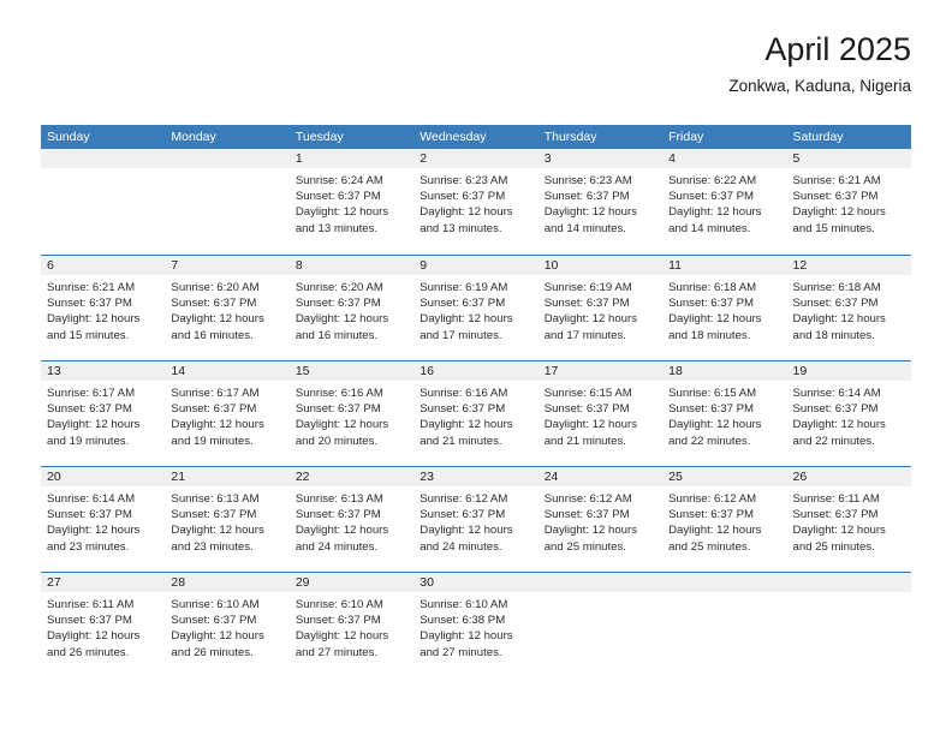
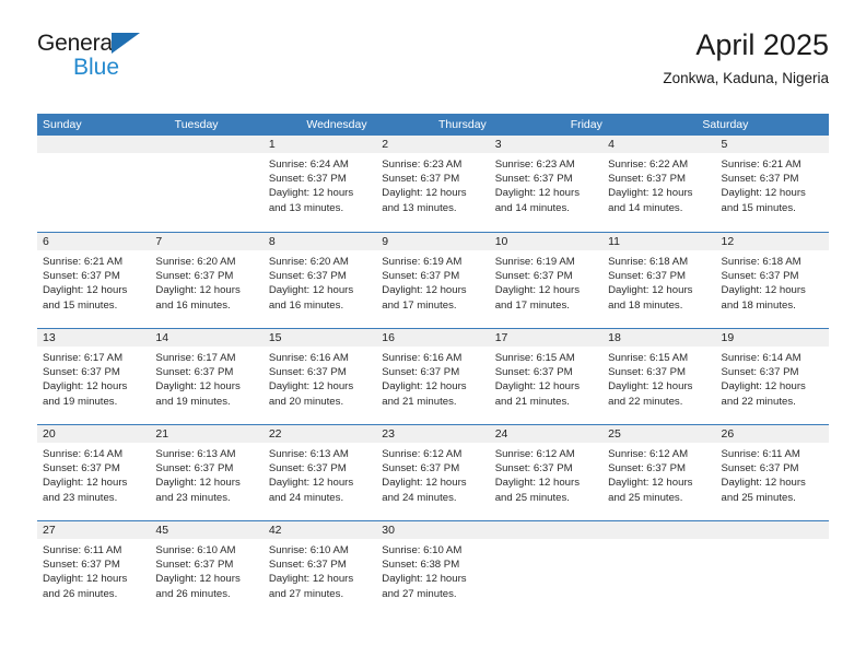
+ General
+ Blue
  April 2025
  Zonkwa, Kaduna, Nigeria
  Sunday
- Monday
  Tuesday
  Wednesday
  Thursday
  Friday
  Saturday
  1
  Sunrise: 6:24 AM
  Sunset: 6:37 PM
  Daylight: 12 hours
  and 13 minutes.
  2
  Sunrise: 6:23 AM
  Sunset: 6:37 PM
  Daylight: 12 hours
  and 13 minutes.
  3
  Sunrise: 6:23 AM
  Sunset: 6:37 PM
  Daylight: 12 hours
  and 14 minutes.
  4
  Sunrise: 6:22 AM
  Sunset: 6:37 PM
  Daylight: 12 hours
  and 14 minutes.
  5
  Sunrise: 6:21 AM
  Sunset: 6:37 PM
  Daylight: 12 hours
  and 15 minutes.
  6
  Sunrise: 6:21 AM
  Sunset: 6:37 PM
  Daylight: 12 hours
  and 15 minutes.
  7
  Sunrise: 6:20 AM
  Sunset: 6:37 PM
  Daylight: 12 hours
  and 16 minutes.
  8
  Sunrise: 6:20 AM
  Sunset: 6:37 PM
  Daylight: 12 hours
  and 16 minutes.
  9
  Sunrise: 6:19 AM
  Sunset: 6:37 PM
  Daylight: 12 hours
  and 17 minutes.
  10
  Sunrise: 6:19 AM
  Sunset: 6:37 PM
  Daylight: 12 hours
  and 17 minutes.
  11
  Sunrise: 6:18 AM
  Sunset: 6:37 PM
  Daylight: 12 hours
  and 18 minutes.
  12
  Sunrise: 6:18 AM
  Sunset: 6:37 PM
  Daylight: 12 hours
  and 18 minutes.
  13
  Sunrise: 6:17 AM
  Sunset: 6:37 PM
  Daylight: 12 hours
  and 19 minutes.
  14
  Sunrise: 6:17 AM
  Sunset: 6:37 PM
  Daylight: 12 hours
  and 19 minutes.
  15
  Sunrise: 6:16 AM
  Sunset: 6:37 PM
  Daylight: 12 hours
  and 20 minutes.
  16
  Sunrise: 6:16 AM
  Sunset: 6:37 PM
  Daylight: 12 hours
  and 21 minutes.
  17
  Sunrise: 6:15 AM
  Sunset: 6:37 PM
  Daylight: 12 hours
  and 21 minutes.
  18
  Sunrise: 6:15 AM
  Sunset: 6:37 PM
  Daylight: 12 hours
  and 22 minutes.
  19
  Sunrise: 6:14 AM
  Sunset: 6:37 PM
  Daylight: 12 hours
  and 22 minutes.
  20
  Sunrise: 6:14 AM
  Sunset: 6:37 PM
  Daylight: 12 hours
  and 23 minutes.
  21
  Sunrise: 6:13 AM
  Sunset: 6:37 PM
  Daylight: 12 hours
  and 23 minutes.
  22
  Sunrise: 6:13 AM
  Sunset: 6:37 PM
  Daylight: 12 hours
  and 24 minutes.
  23
  Sunrise: 6:12 AM
  Sunset: 6:37 PM
  Daylight: 12 hours
  and 24 minutes.
  24
  Sunrise: 6:12 AM
  Sunset: 6:37 PM
  Daylight: 12 hours
  and 25 minutes.
  25
  Sunrise: 6:12 AM
  Sunset: 6:37 PM
  Daylight: 12 hours
  and 25 minutes.
  26
  Sunrise: 6:11 AM
  Sunset: 6:37 PM
  Daylight: 12 hours
  and 25 minutes.
  27
  Sunrise: 6:11 AM
  Sunset: 6:37 PM
  Daylight: 12 hours
  and 26 minutes.
- 28
+ 45
  Sunrise: 6:10 AM
  Sunset: 6:37 PM
  Daylight: 12 hours
  and 26 minutes.
- 29
+ 42
  Sunrise: 6:10 AM
  Sunset: 6:37 PM
  Daylight: 12 hours
  and 27 minutes.
  30
  Sunrise: 6:10 AM
  Sunset: 6:38 PM
  Daylight: 12 hours
  and 27 minutes.
